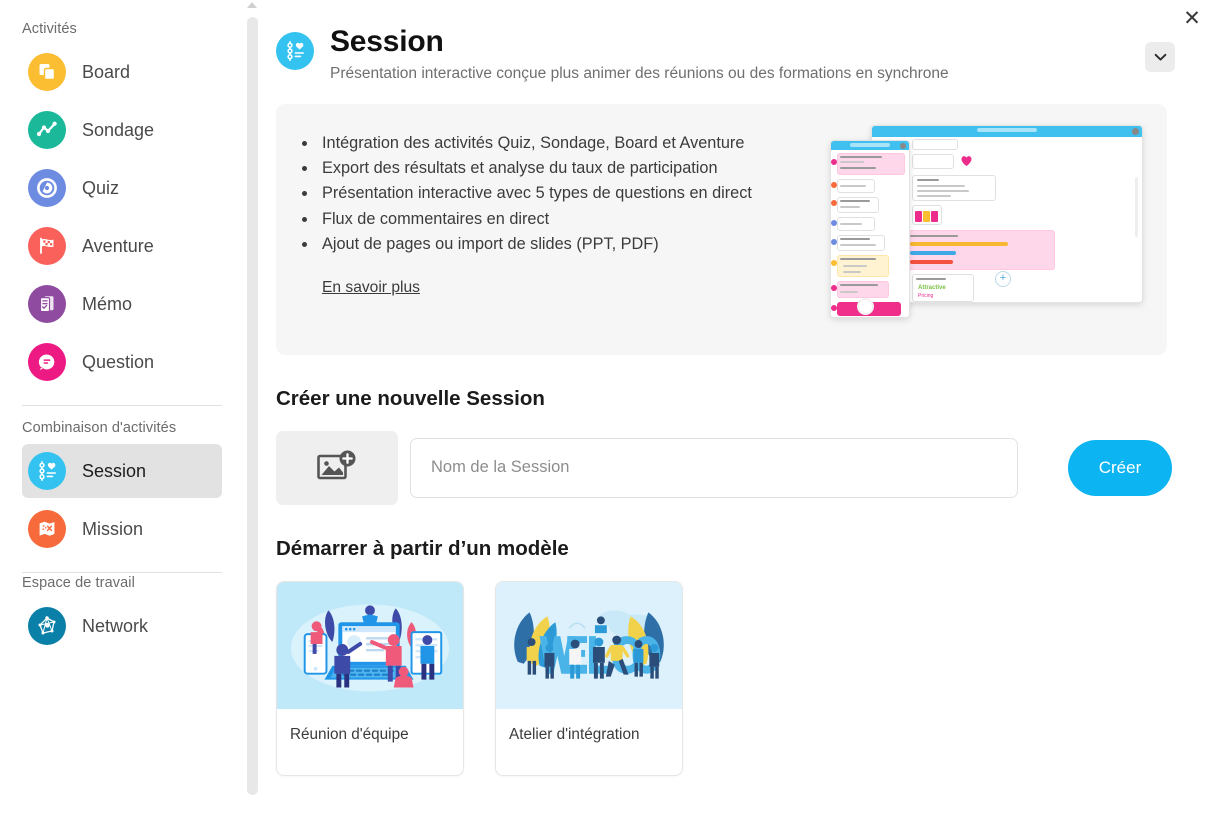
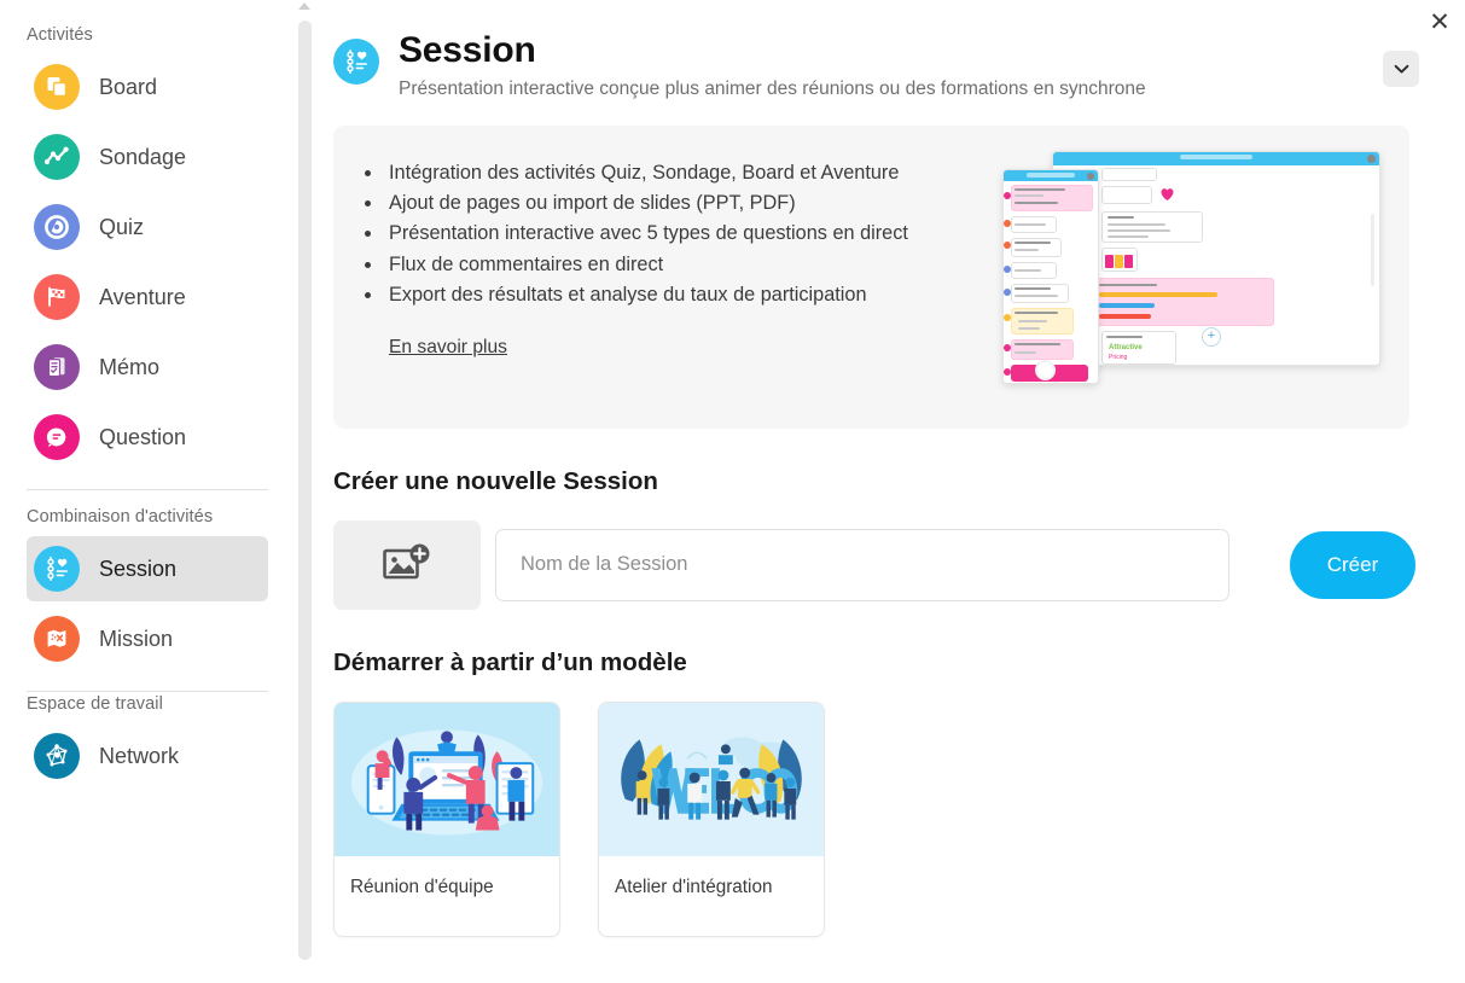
  Activités
  Board
  Sondage
  Quiz
  Aventure
  Mémo
  Question
  Combinaison d'activités
  Session
  Mission
  Espace de travail
  Network
  ✕
  Session
  Présentation interactive conçue plus animer des réunions ou des formations en synchrone
  Intégration des activités Quiz, Sondage, Board et Aventure
- Export des résultats et analyse du taux de participation
+ Ajout de pages ou import de slides (PPT, PDF)
  Présentation interactive avec 5 types de questions en direct
  Flux de commentaires en direct
- Ajout de pages ou import de slides (PPT, PDF)
+ Export des résultats et analyse du taux de participation
  En savoir plus
  +
  Créer une nouvelle Session
  Nom de la Session
  Créer
  Démarrer à partir d’un modèle
  Réunion d'équipe
  Atelier d'intégration
